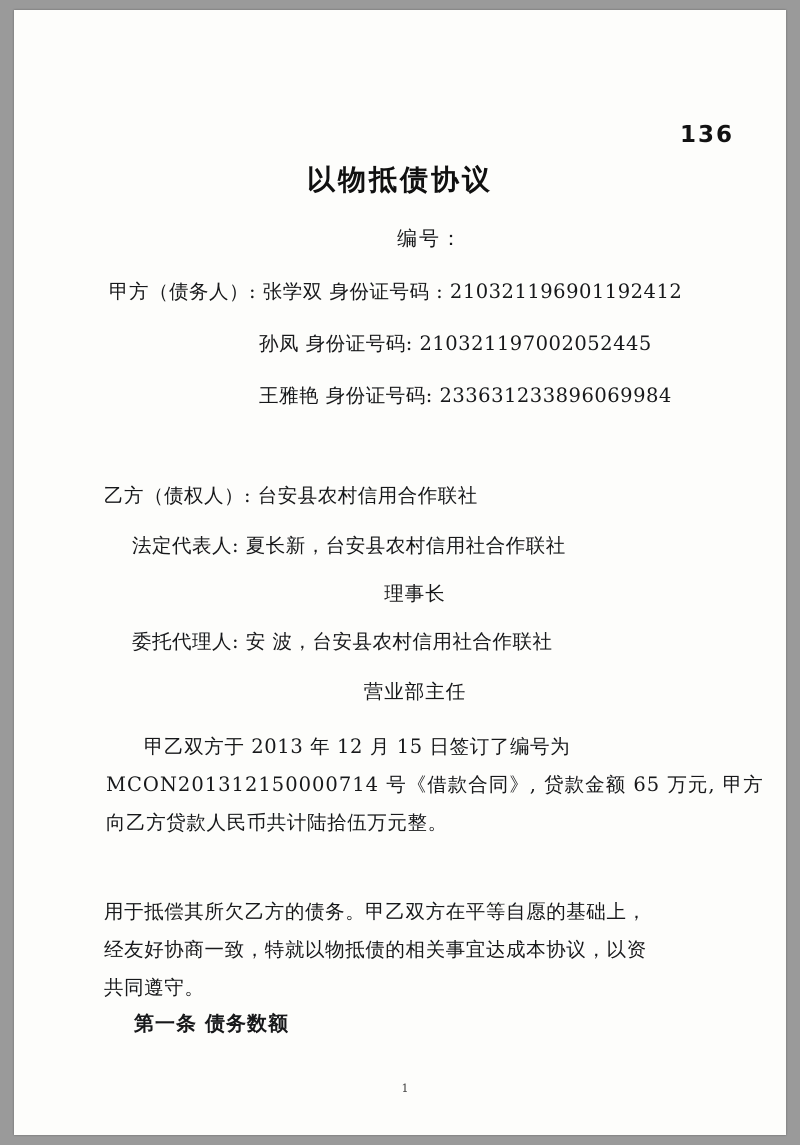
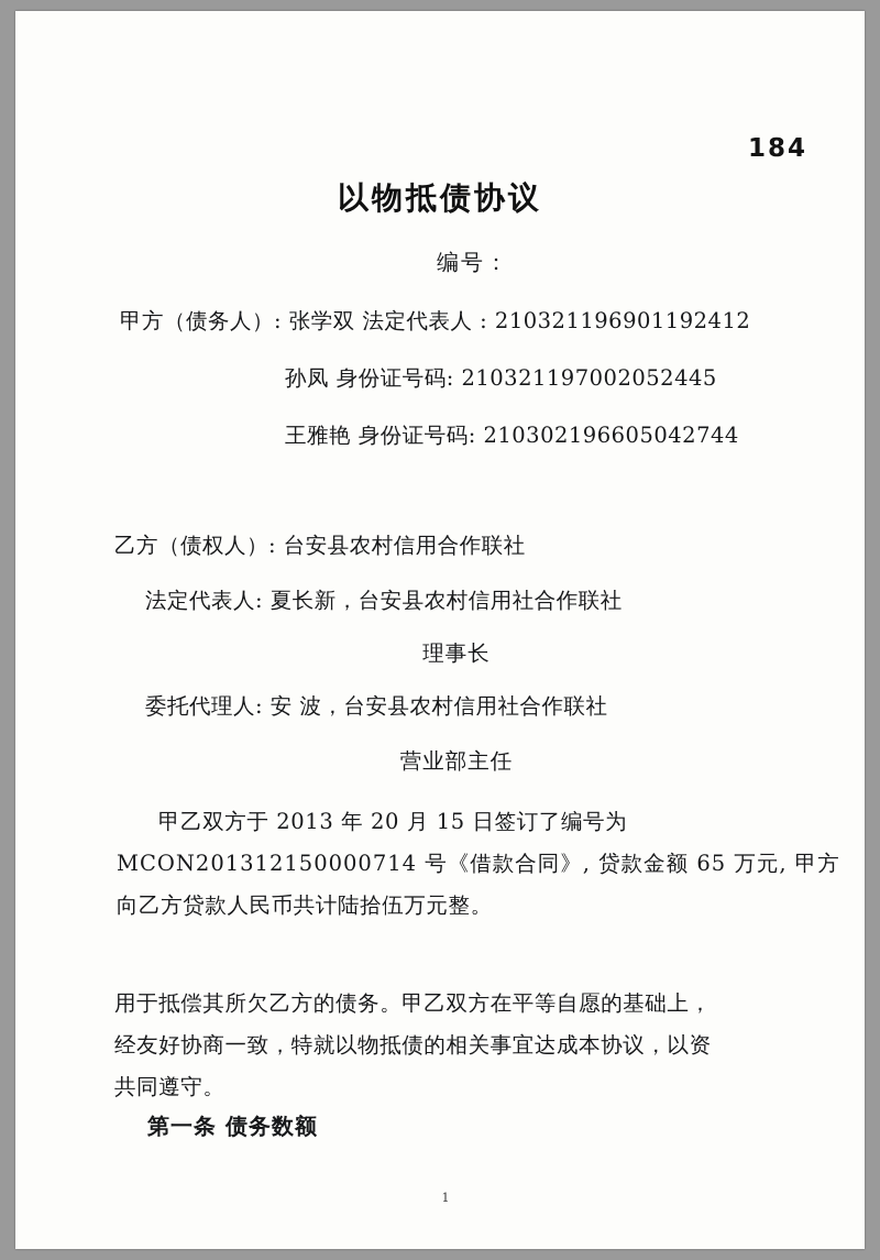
- 136
+ 184
  以物抵债协议
  编号：
- 甲方（债务人）: 张学双 身份证号码 : 210321196901192412
+ 甲方（债务人）: 张学双 法定代表人 : 210321196901192412
  孙凤 身份证号码: 210321197002052445
- 王雅艳 身份证号码: 233631233896069984
+ 王雅艳 身份证号码: 210302196605042744
  乙方（债权人）: 台安县农村信用合作联社
  法定代表人: 夏长新，台安县农村信用社合作联社
  理事长
  委托代理人: 安 波，台安县农村信用社合作联社
  营业部主任
- 甲乙双方于 2013 年 12 月 15 日签订了编号为
+ 甲乙双方于 2013 年 20 月 15 日签订了编号为
  MCON201312150000714 号《借款合同》, 贷款金额 65 万元, 甲方
  向乙方贷款人民币共计陆拾伍万元整。
  用于抵偿其所欠乙方的债务。甲乙双方在平等自愿的基础上，
  经友好协商一致，特就以物抵债的相关事宜达成本协议，以资
  共同遵守。
  第一条 债务数额
  1
